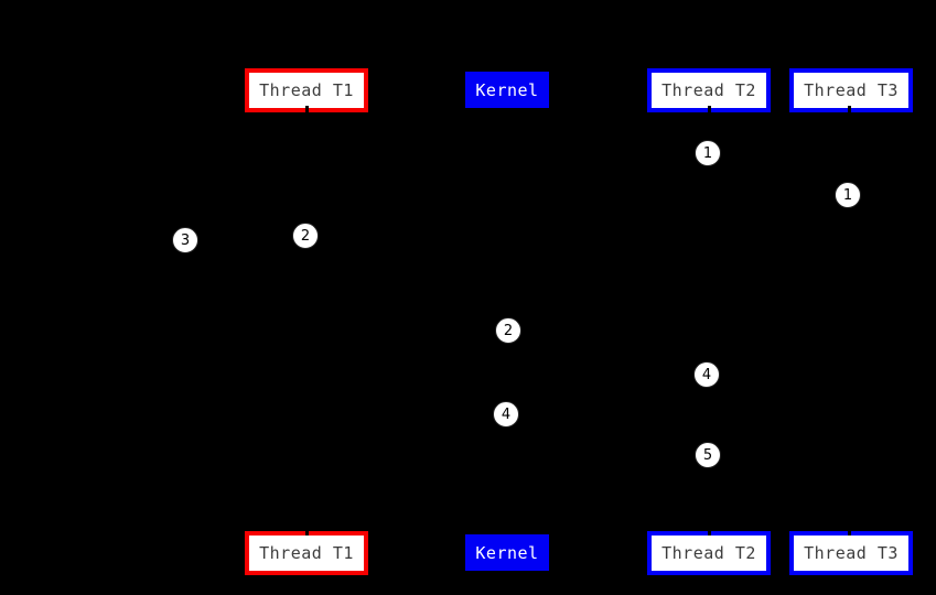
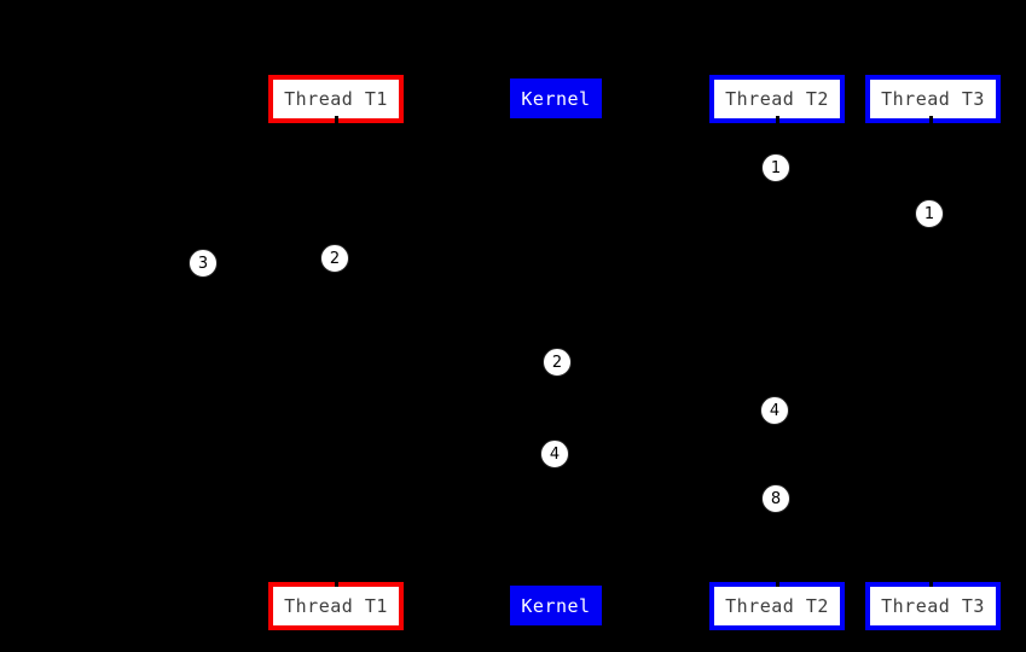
  Thread T1
  Kernel
  Thread T2
  Thread T3
  Thread T1
  Kernel
  Thread T2
  Thread T3
  1
  1
  2
  3
  2
  4
  4
- 5
+ 8
